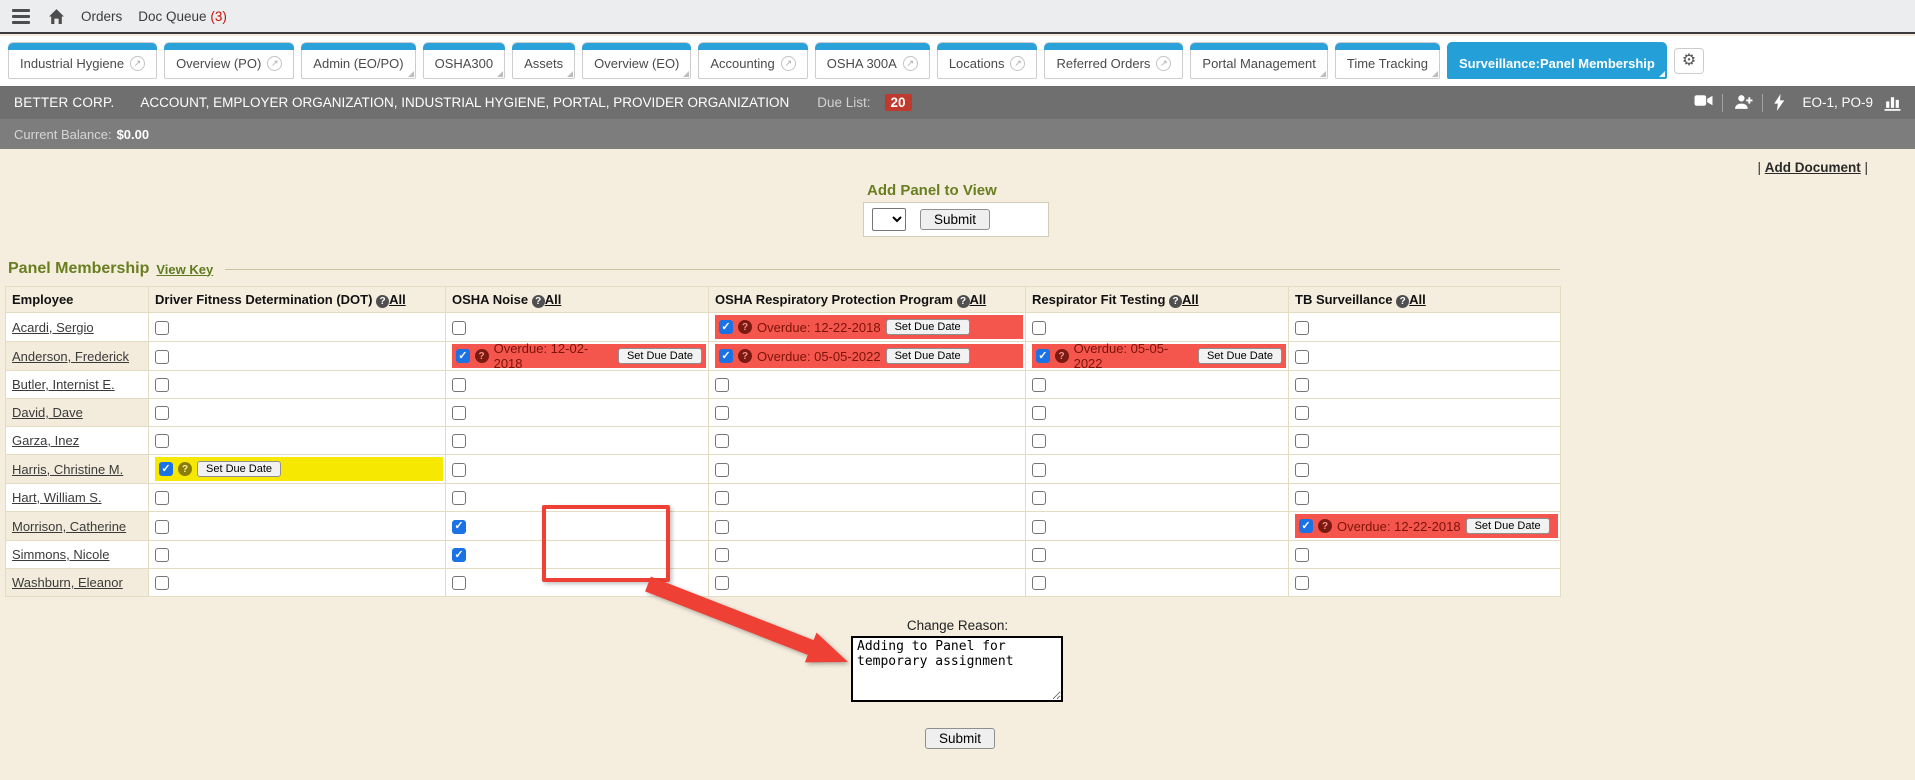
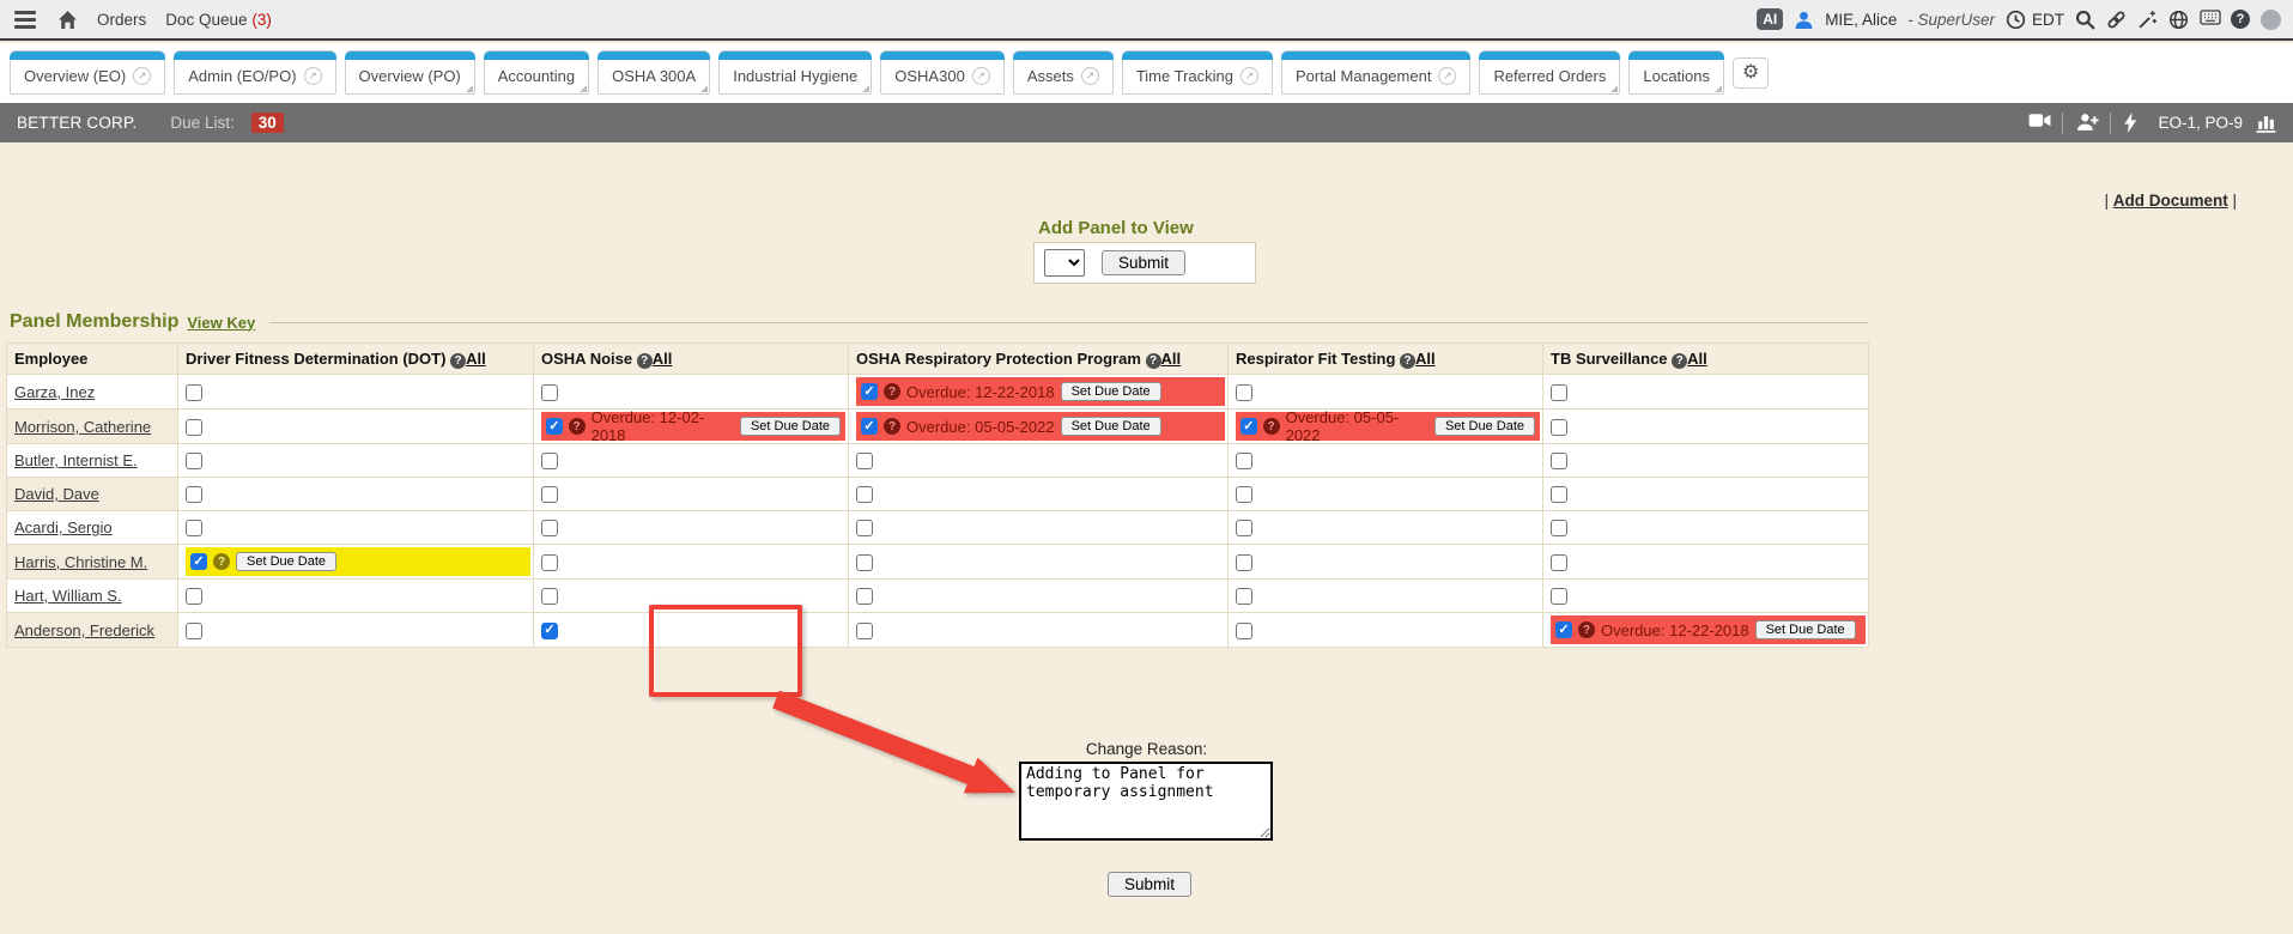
  Orders
  Doc Queue (3)
+ AI
+ MIE, Alice
+ - SuperUser
+ EDT
+ ?
- Industrial Hygiene
+ Overview (EO)
  ↗
- Overview (PO)
+ Admin (EO/PO)
  ↗
- Admin (EO/PO)
+ Overview (PO)
- OSHA300
+ Accounting
- Assets
+ OSHA 300A
- Overview (EO)
+ Industrial Hygiene
- Accounting
+ OSHA300
  ↗
- OSHA 300A
+ Assets
  ↗
- Locations
+ Time Tracking
  ↗
- Referred Orders
+ Portal Management
  ↗
- Portal Management
+ Referred Orders
- Time Tracking
+ Locations
- Surveillance:Panel Membership
  ⚙
  BETTER CORP.
- ACCOUNT, EMPLOYER ORGANIZATION, INDUSTRIAL HYGIENE, PORTAL, PROVIDER ORGANIZATION
  Due List:
- 20
+ 30
  EO-1, PO-9
- Current Balance:
- $0.00
  | Add Document |
  Add Panel to View
  Submit
  Panel Membership
  View Key
  Employee	Driver Fitness Determination (DOT) ? All	OSHA Noise ? All	OSHA Respiratory Protection Program ? All	Respirator Fit Testing ? All	TB Surveillance ? All
- Acardi, Sergio			✓ ? Overdue: 12-22-2018 Set Due Date
+ Garza, Inez			✓ ? Overdue: 12-22-2018 Set Due Date
- Anderson, Frederick		✓ ?Overdue: 12-02-2018Set Due Date	✓ ? Overdue: 05-05-2022 Set Due Date	✓ ?Overdue: 05-05-2022Set Due Date
+ Morrison, Catherine		✓ ?Overdue: 12-02-2018Set Due Date	✓ ? Overdue: 05-05-2022 Set Due Date	✓ ?Overdue: 05-05-2022Set Due Date
  Butler, Internist E.
  David, Dave
- Garza, Inez
+ Acardi, Sergio
  Harris, Christine M.	✓ ? Set Due Date
  Hart, William S.
- Morrison, Catherine		✓			✓ ? Overdue: 12-22-2018 Set Due Date
+ Anderson, Frederick		✓			✓ ? Overdue: 12-22-2018 Set Due Date
- Simmons, Nicole		✓
- Washburn, Eleanor
  Change Reason:
  Adding to Panel for
  temporary assignment
  Submit
